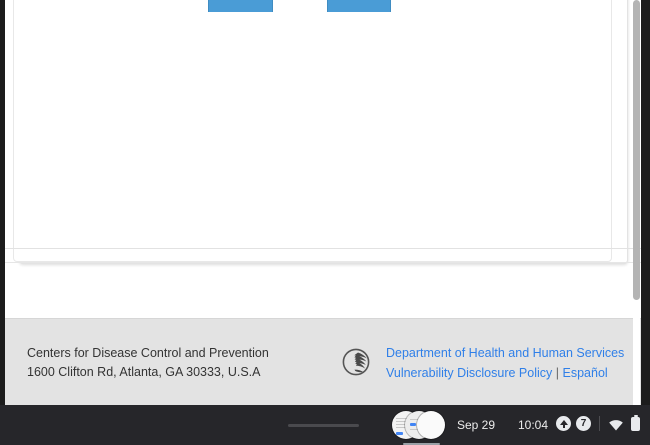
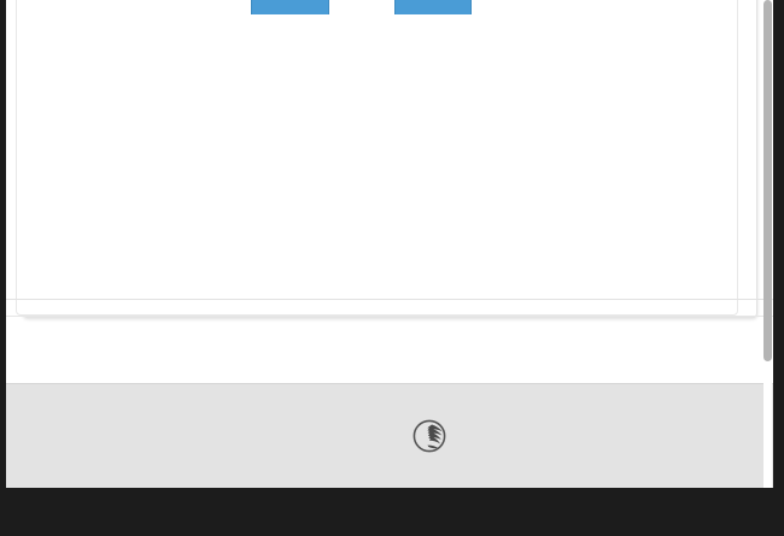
- Centers for Disease Control and Prevention
- 1600 Clifton Rd, Atlanta, GA 30333, U.S.A
- Department of Health and Human Services
- Vulnerability Disclosure Policy | Español
- Sep 29
- 10:04
- 7
